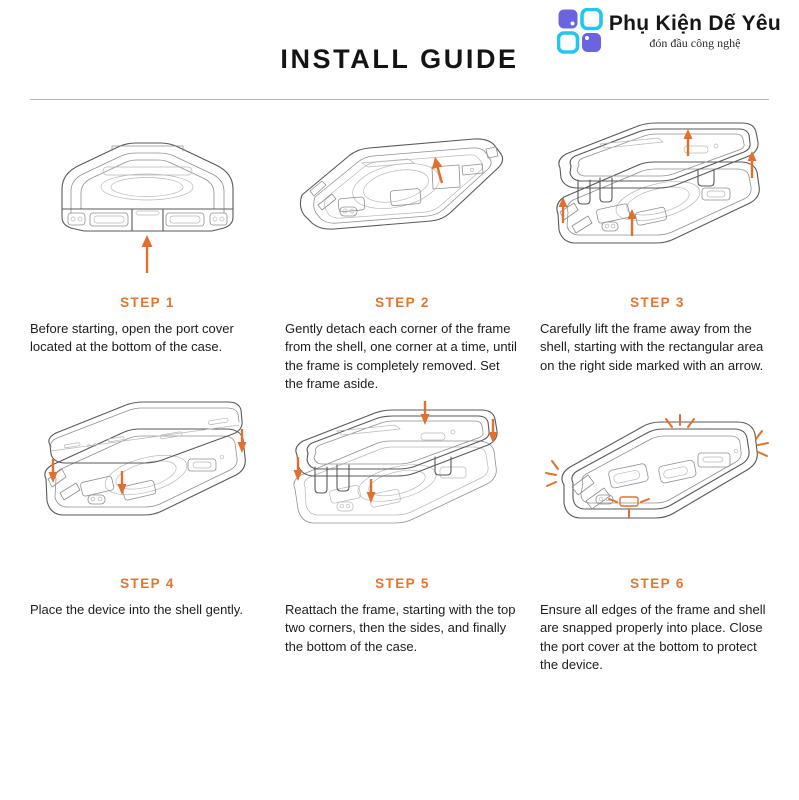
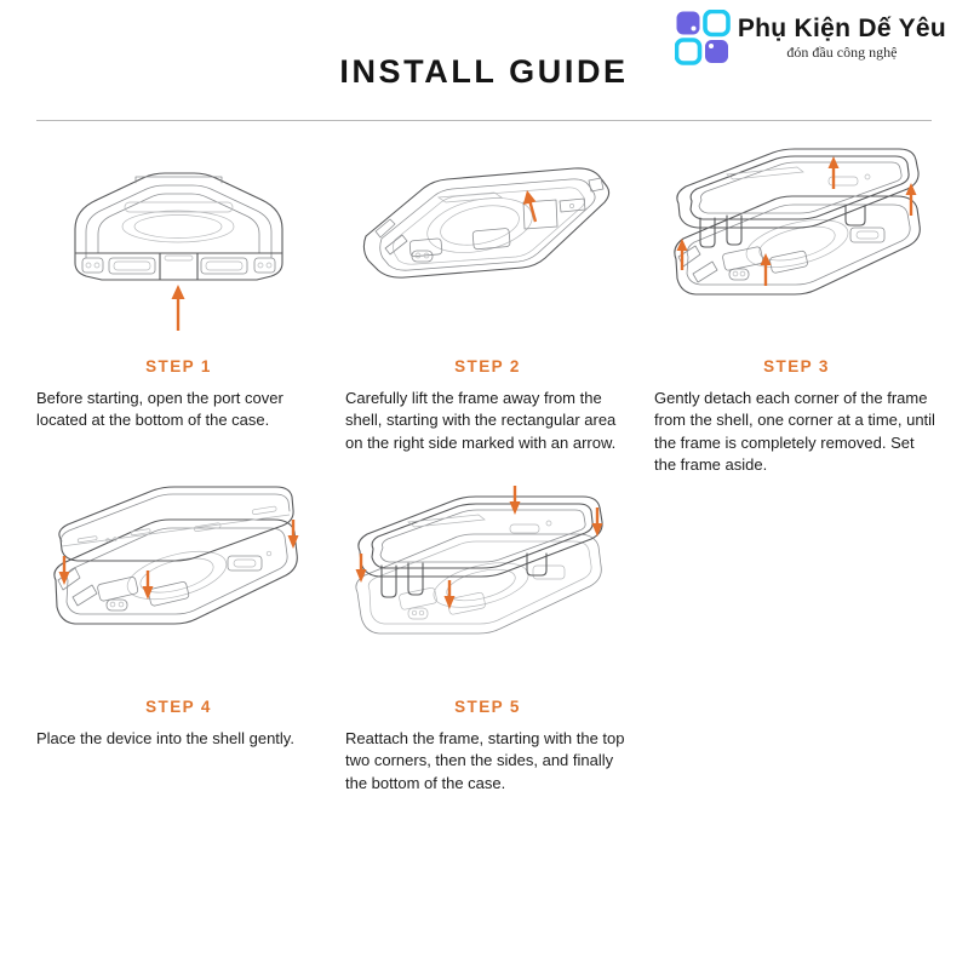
  Phụ Kiện Dế Yêu
  đón đầu công nghệ
  INSTALL GUIDE
  STEP 1
  Before starting, open the port cover located at the bottom of the case.
  STEP 2
- Gently detach each corner of the frame from the shell, one corner at a time, until the frame is completely removed. Set the frame aside.
+ Carefully lift the frame away from the shell, starting with the rectangular area on the right side marked with an arrow.
  STEP 3
- Carefully lift the frame away from the shell, starting with the rectangular area on the right side marked with an arrow.
+ Gently detach each corner of the frame from the shell, one corner at a time, until the frame is completely removed. Set the frame aside.
  STEP 4
  Place the device into the shell gently.
  STEP 5
  Reattach the frame, starting with the top two corners, then the sides, and finally the bottom of the case.
- STEP 6
- Ensure all edges of the frame and shell are snapped properly into place. Close the port cover at the bottom to protect the device.
